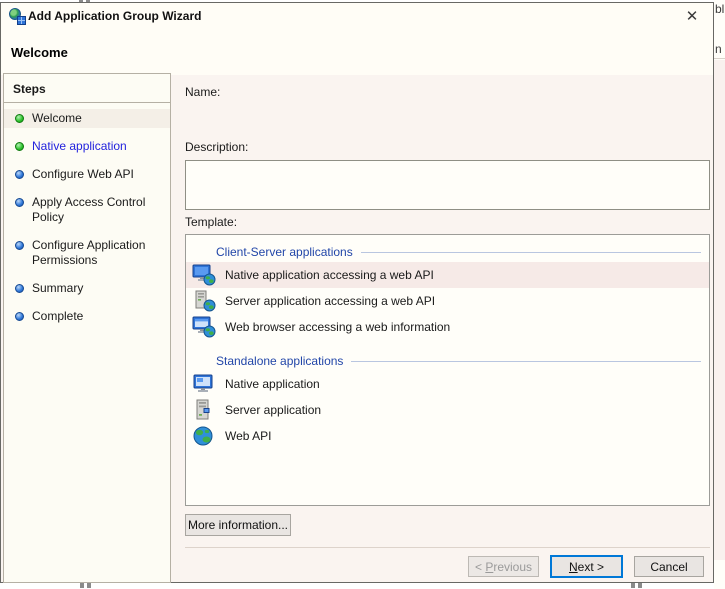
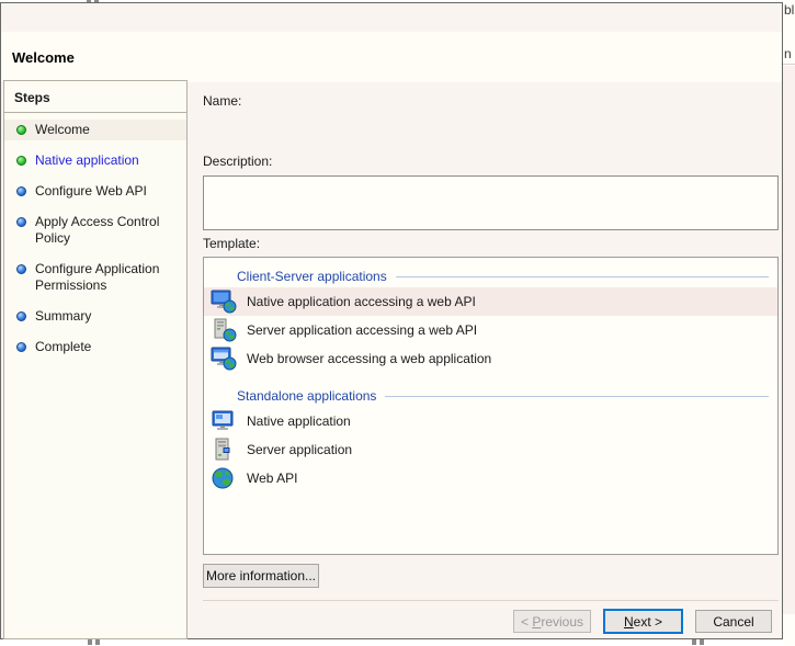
  bl
  n
- Add Application Group Wizard
- ✕
  Welcome
  Steps
  Welcome
  Native application
  Configure Web API
  Apply Access Control Policy
  Configure Application Permissions
  Summary
  Complete
  Name:
  Description:
  Template:
  Client-Server applications
  Native application accessing a web API
  Server application accessing a web API
- Web browser accessing a web information
+ Web browser accessing a web application
  Standalone applications
  Native application
  Server application
  Web API
  More information...
  < Previous
  Next >
  Cancel
